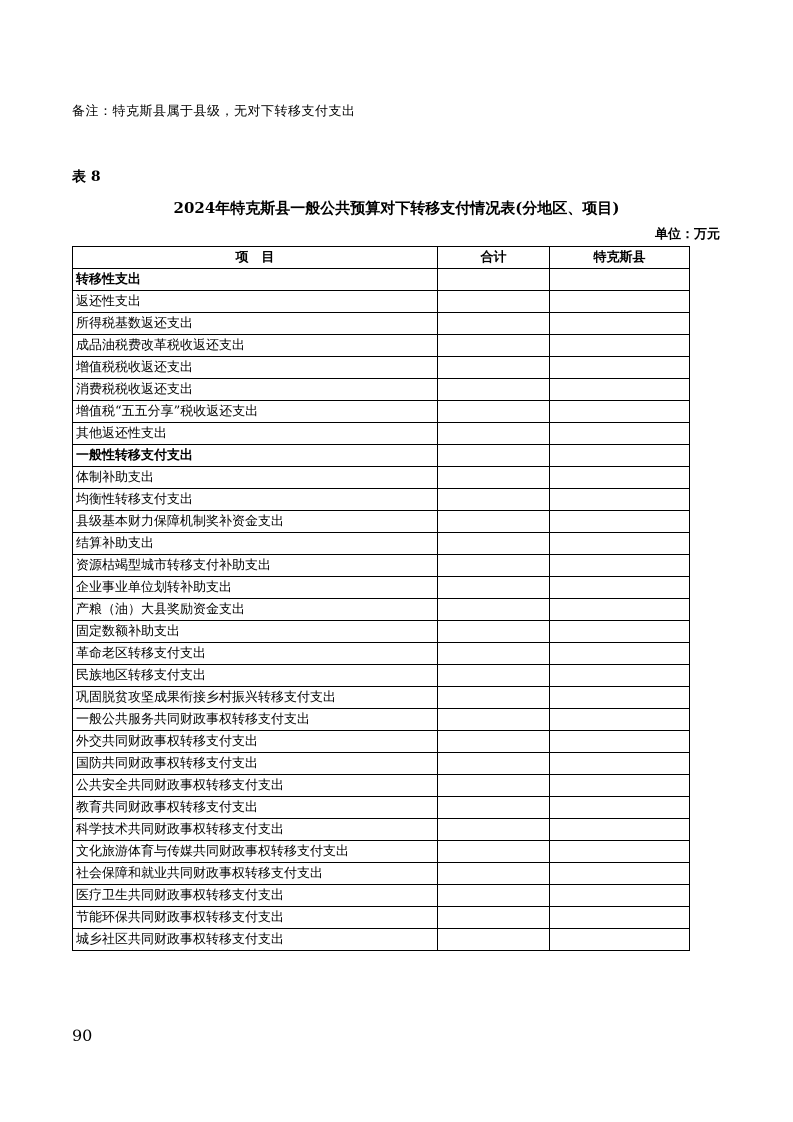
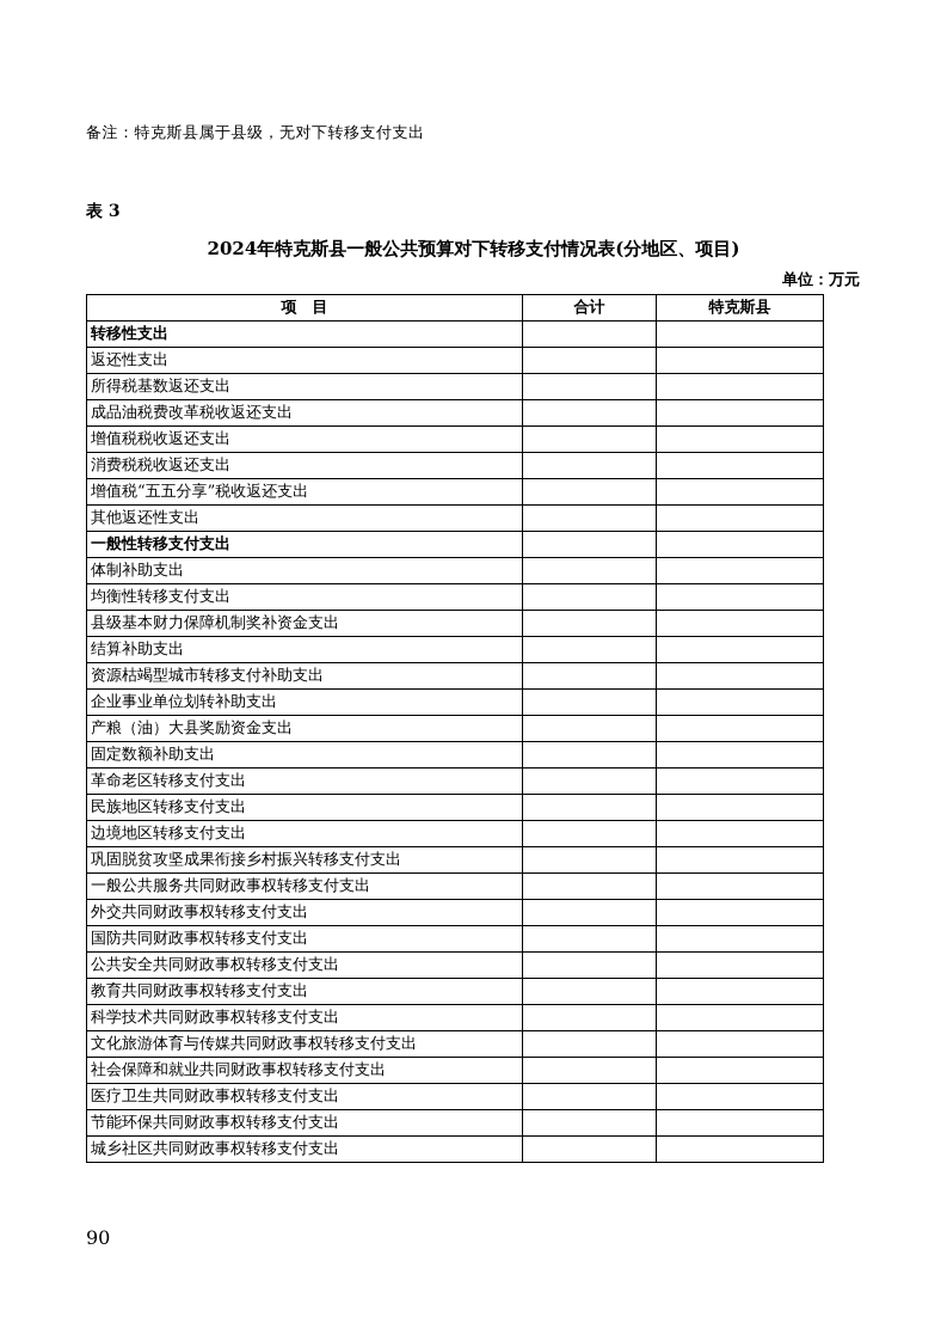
  备注：特克斯县属于县级，无对下转移支付支出
- 表 8
+ 表 3
  2024年特克斯县一般公共预算对下转移支付情况表(分地区、项目)
  单位：万元
  项 目	合计	特克斯县
  转移性支出
  返还性支出
  所得税基数返还支出
  成品油税费改革税收返还支出
  增值税税收返还支出
  消费税税收返还支出
  增值税“五五分享”税收返还支出
  其他返还性支出
  一般性转移支付支出
  体制补助支出
  均衡性转移支付支出
  县级基本财力保障机制奖补资金支出
  结算补助支出
  资源枯竭型城市转移支付补助支出
  企业事业单位划转补助支出
  产粮（油）大县奖励资金支出
  固定数额补助支出
  革命老区转移支付支出
  民族地区转移支付支出
+ 边境地区转移支付支出
  巩固脱贫攻坚成果衔接乡村振兴转移支付支出
  一般公共服务共同财政事权转移支付支出
  外交共同财政事权转移支付支出
  国防共同财政事权转移支付支出
  公共安全共同财政事权转移支付支出
  教育共同财政事权转移支付支出
  科学技术共同财政事权转移支付支出
  文化旅游体育与传媒共同财政事权转移支付支出
  社会保障和就业共同财政事权转移支付支出
  医疗卫生共同财政事权转移支付支出
  节能环保共同财政事权转移支付支出
  城乡社区共同财政事权转移支付支出
  90
